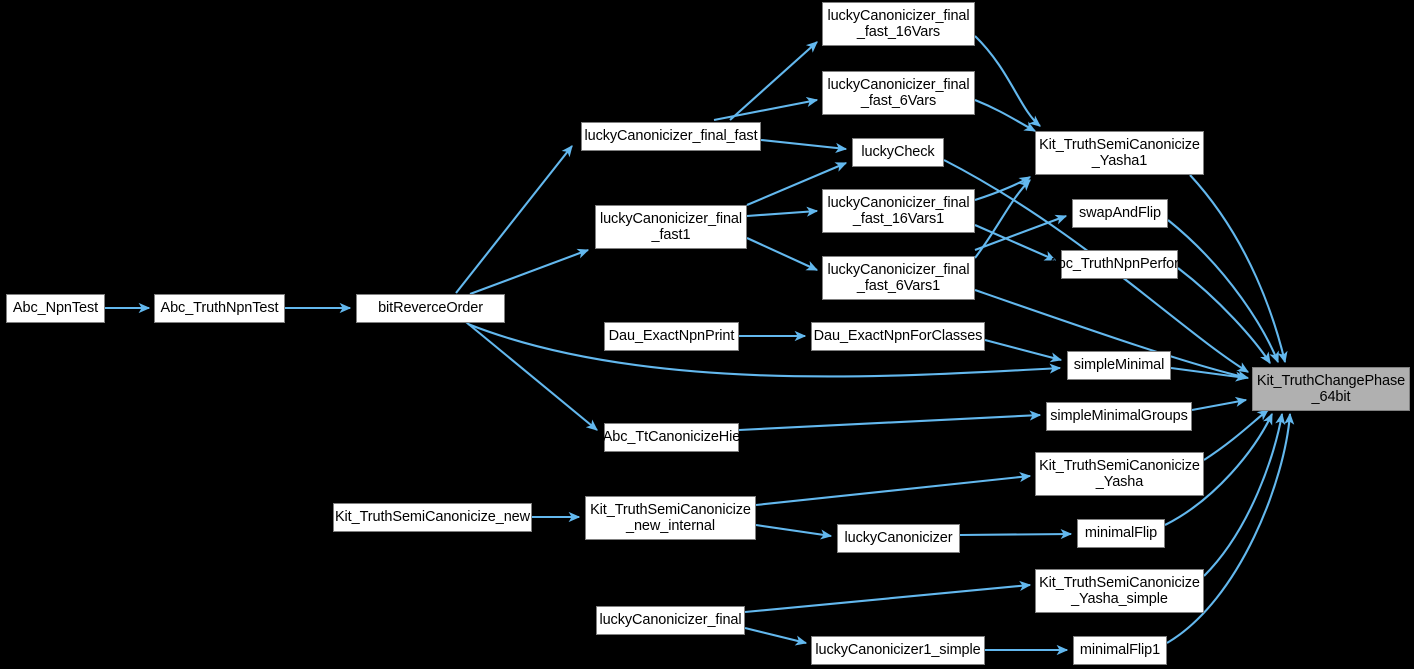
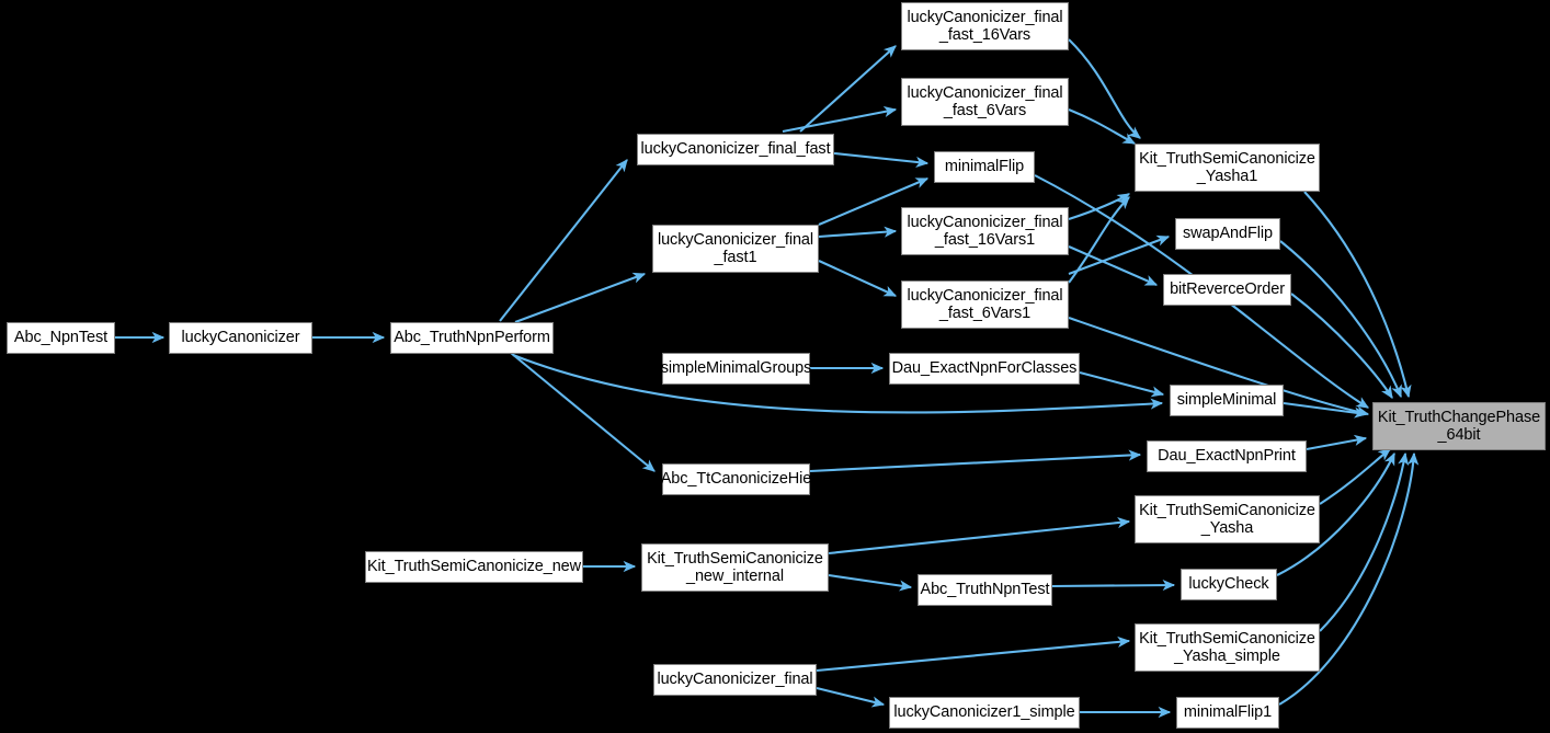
  Abc_NpnTest
- Abc_TruthNpnTest
+ luckyCanonicizer
- bitReverceOrder
+ Abc_TruthNpnPerform
  luckyCanonicizer_final_fast
  luckyCanonicizer_final
  _fast1
- Dau_ExactNpnPrint
+ simpleMinimalGroups
  Abc_TtCanonicizeHie
  Kit_TruthSemiCanonicize_new
  Kit_TruthSemiCanonicize
  _new_internal
  luckyCanonicizer_final
  luckyCanonicizer_final
  _fast_16Vars
  luckyCanonicizer_final
  _fast_6Vars
- luckyCheck
+ minimalFlip
  luckyCanonicizer_final
  _fast_16Vars1
  luckyCanonicizer_final
  _fast_6Vars1
  Dau_ExactNpnForClasses
- luckyCanonicizer
+ Abc_TruthNpnTest
  luckyCanonicizer1_simple
  Kit_TruthSemiCanonicize
  _Yasha1
  swapAndFlip
- Abc_TruthNpnPerform
+ bitReverceOrder
  simpleMinimal
- simpleMinimalGroups
+ Dau_ExactNpnPrint
  Kit_TruthSemiCanonicize
  _Yasha
- minimalFlip
+ luckyCheck
  Kit_TruthSemiCanonicize
  _Yasha_simple
  minimalFlip1
  Kit_TruthChangePhase
  _64bit
